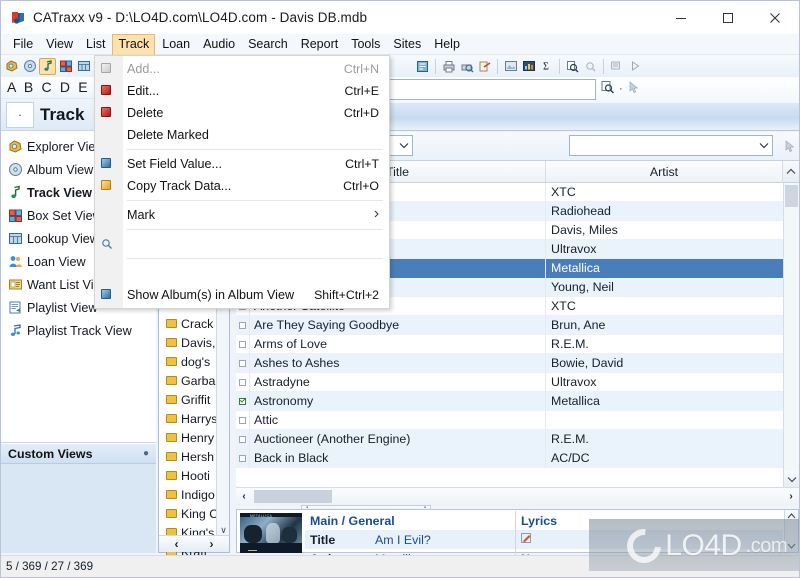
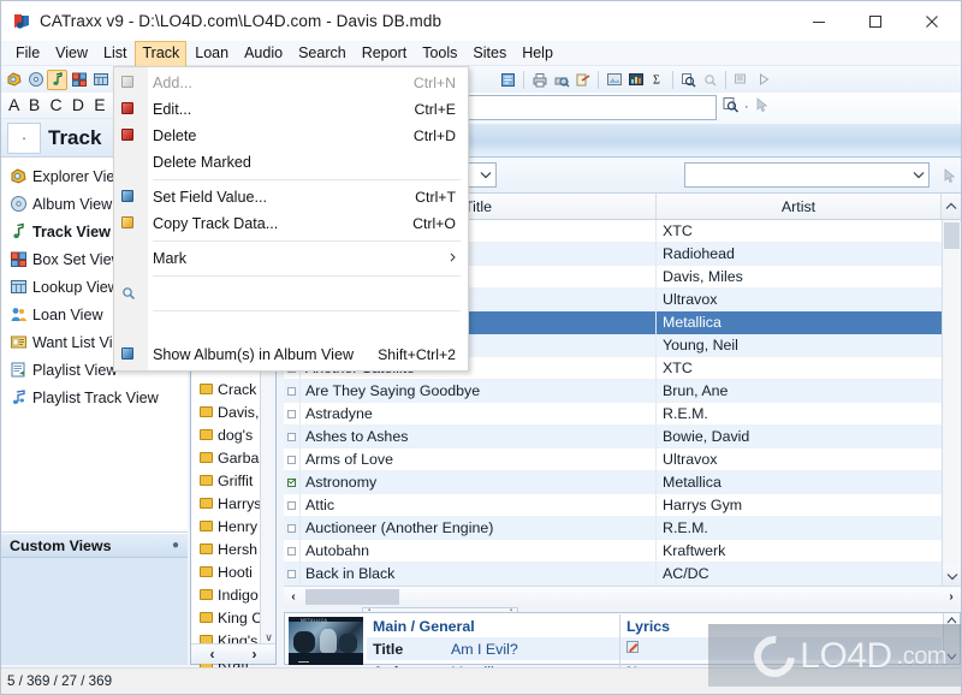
  CATraxx v9 - D:\LO4D.com\LO4D.com - Davis DB.mdb
  File
  View
  List
  Track
  Loan
  Audio
  Search
  Report
  Tools
  Sites
  Help
  Σ
  ·
  A B C D E
  ·
  Track
  Explorer Vie
  Album View
  Track View
  Box Set Vie
  Lookup Vie
  Loan View
  Want List Vi
  Playlist View
  Playlist Track View
  Custom Views
  ●
  Crack
  Davis,
  dog's
  Garba
  Griffit
  Harrys
  Henry
  Hersh
  Hooti
  Indigo
  King C
  King's
  ∨
  ‹
  ›
  itle
  Artist
  XTC
  Radiohead
  Davis, Miles
  Ultravox
  Metallica
  Young, Neil
  XTC
  Are They Saying Goodbye
  Brun, Ane
- Arms of Love
+ Astradyne
  R.E.M.
  Ashes to Ashes
  Bowie, David
- Astradyne
+ Arms of Love
  Ultravox
  Astronomy
  Metallica
  Attic
+ Harrys Gym
  Auctioneer (Another Engine)
  R.E.M.
+ Autobahn
+ Kraftwerk
  Back in Black
  AC/DC
  ‹
  ›
  Main / General
  Lyrics
  Title
  Am I Evil?
  LO4D
  .com
  5 / 369 / 27 / 369
  Add...
  Ctrl+N
  Edit...
  Ctrl+E
  Delete
  Ctrl+D
  Delete Marked
  Set Field Value...
  Ctrl+T
  Copy Track Data...
  Ctrl+O
  Mark
  Show Album(s) in Album View
  Shift+Ctrl+2
